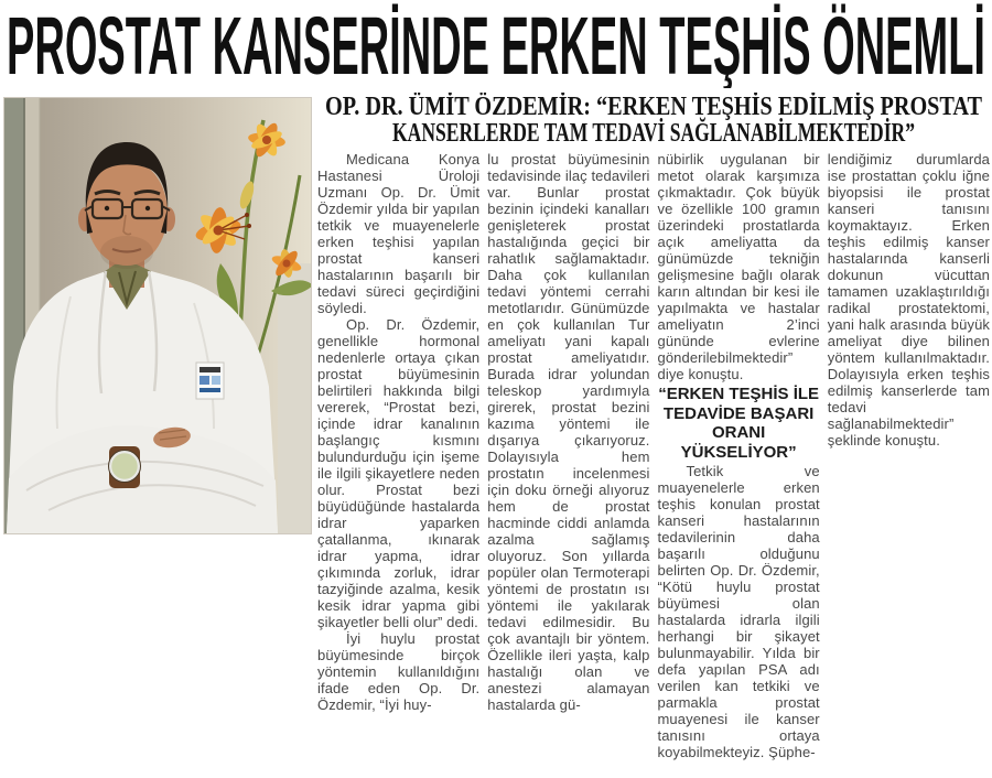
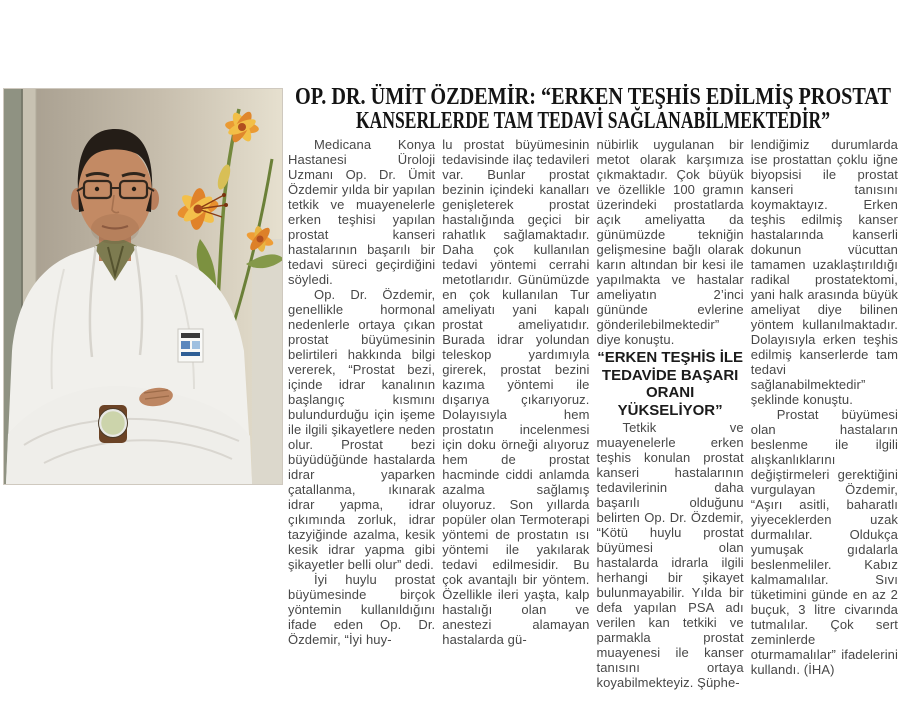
- PROSTAT KANSERİNDE ERKEN TEŞHİS ÖNEMLİ
  OP. DR. ÜMİT ÖZDEMİR: “ERKEN TEŞHİS EDİLMİŞ PROSTAT
  KANSERLERDE TAM TEDAVİ SAĞLANABİLMEKTEDİR”
  Medicana Konya Hastanesi Üroloji Uzmanı Op. Dr. Ümit Özdemir yılda bir yapılan tetkik ve muayenelerle erken teşhisi yapılan prostat kanseri hastalarının başarılı bir tedavi süreci geçirdiğini söyledi.
  Op. Dr. Özdemir, genellikle hormonal nedenlerle ortaya çıkan prostat büyümesinin belirtileri hakkında bilgi vererek, “Prostat bezi, içinde idrar kanalının başlangıç kısmını bulundurduğu için işeme ile ilgili şikayetlere neden olur. Prostat bezi büyüdüğünde hastalarda idrar yaparken çatallanma, ıkınarak idrar yapma, idrar çıkımında zorluk, idrar tazyiğinde azalma, kesik kesik idrar yapma gibi şikayetler belli olur” dedi.
  İyi huylu prostat büyümesinde birçok yöntemin kullanıldığını ifade eden Op. Dr. Özdemir, “İyi huy-
  lu prostat büyümesinin tedavisinde ilaç tedavileri var. Bunlar prostat bezinin içindeki kanalları genişleterek prostat hastalığında geçici bir rahatlık sağlamaktadır. Daha çok kullanılan tedavi yöntemi cerrahi metotlarıdır. Günümüzde en çok kullanılan Tur ameliyatı yani kapalı prostat ameliyatıdır. Burada idrar yolundan teleskop yardımıyla girerek, prostat bezini kazıma yöntemi ile dışarıya çıkarıyoruz. Dolayısıyla hem prostatın incelenmesi için doku örneği alıyoruz hem de prostat hacminde ciddi anlamda azalma sağlamış oluyoruz. Son yıllarda popüler olan Termoterapi yöntemi de prostatın ısı yöntemi ile yakılarak tedavi edilmesidir. Bu çok avantajlı bir yöntem. Özellikle ileri yaşta, kalp hastalığı olan ve anestezi alamayan hastalarda gü-
  nübirlik uygulanan bir metot olarak karşımıza çıkmaktadır. Çok büyük ve özellikle 100 gramın üzerindeki prostatlarda açık ameliyatta da günümüzde tekniğin gelişmesine bağlı olarak karın altından bir kesi ile yapılmakta ve hastalar ameliyatın 2’inci gününde evlerine gönderilebilmektedir” diye konuştu.
  “ERKEN TEŞHİS İLE TEDAVİDE BAŞARI ORANI YÜKSELİYOR”
  Tetkik ve muayenelerle erken teşhis konulan prostat kanseri hastalarının tedavilerinin daha başarılı olduğunu belirten Op. Dr. Özdemir, “Kötü huylu prostat büyümesi olan hastalarda idrarla ilgili herhangi bir şikayet bulunmayabilir. Yılda bir defa yapılan PSA adı verilen kan tetkiki ve parmakla prostat muayenesi ile kanser tanısını ortaya koyabilmekteyiz. Şüphe-
  lendiğimiz durumlarda ise prostattan çoklu iğne biyopsisi ile prostat kanseri tanısını koymaktayız. Erken teşhis edilmiş kanser hastalarında kanserli dokunun vücuttan tamamen uzaklaştırıldığı radikal prostatektomi, yani halk arasında büyük ameliyat diye bilinen yöntem kullanılmaktadır. Dolayısıyla erken teşhis edilmiş kanserlerde tam tedavi sağlanabilmektedir” şeklinde konuştu.
+ Prostat büyümesi olan hastaların beslenme ile ilgili alışkanlıklarını değiştirmeleri gerektiğini vurgulayan Özdemir, “Aşırı asitli, baharatlı yiyeceklerden uzak durmalılar. Oldukça yumuşak gıdalarla beslenmeliler. Kabız kalmamalılar. Sıvı tüketimini günde en az 2 buçuk, 3 litre civarında tutmalılar. Çok sert zeminlerde oturmamalılar” ifadelerini kullandı. (İHA)
